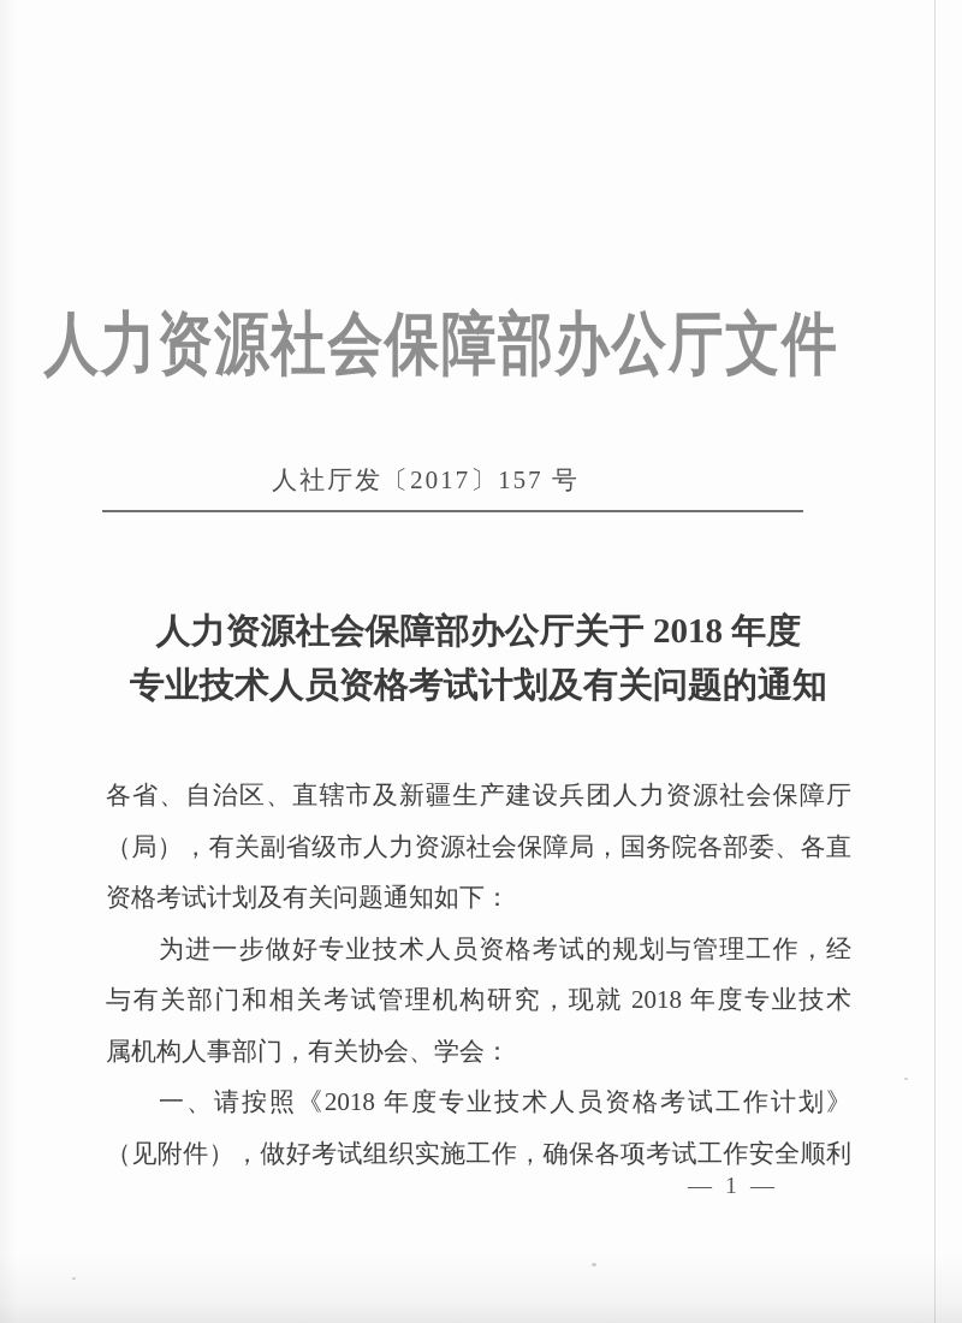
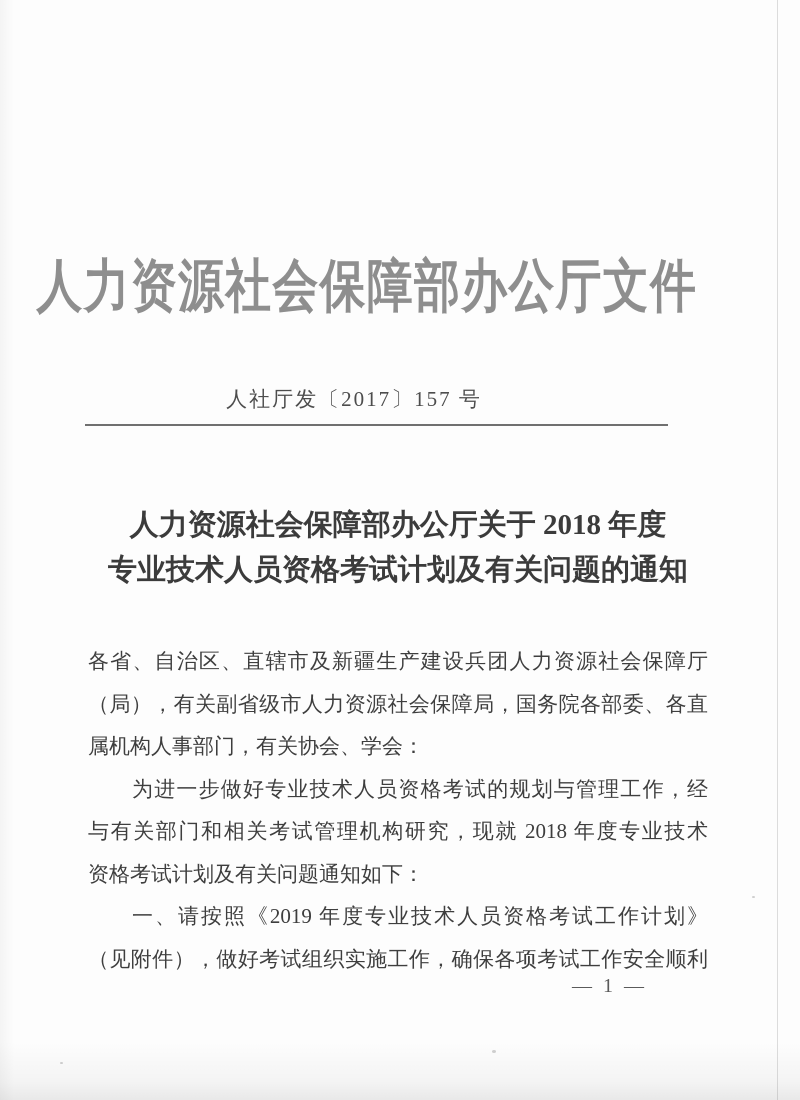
  人力资源社会保障部办公厅文件
  人社厅发〔2017〕157 号
  人力资源社会保障部办公厅关于 2018 年度
  专业技术人员资格考试计划及有关问题的通知
  各省、自治区、直辖市及新疆生产建设兵团人力资源社会保障厅
  （局），有关副省级市人力资源社会保障局，国务院各部委、各直
- 资格考试计划及有关问题通知如下：
+ 属机构人事部门，有关协会、学会：
  为进一步做好专业技术人员资格考试的规划与管理工作，经
  与有关部门和相关考试管理机构研究，现就 2018 年度专业技术
- 属机构人事部门，有关协会、学会：
+ 资格考试计划及有关问题通知如下：
- 一、请按照《2018 年度专业技术人员资格考试工作计划》
+ 一、请按照《2019 年度专业技术人员资格考试工作计划》
  （见附件），做好考试组织实施工作，确保各项考试工作安全顺利
  — 1 —
